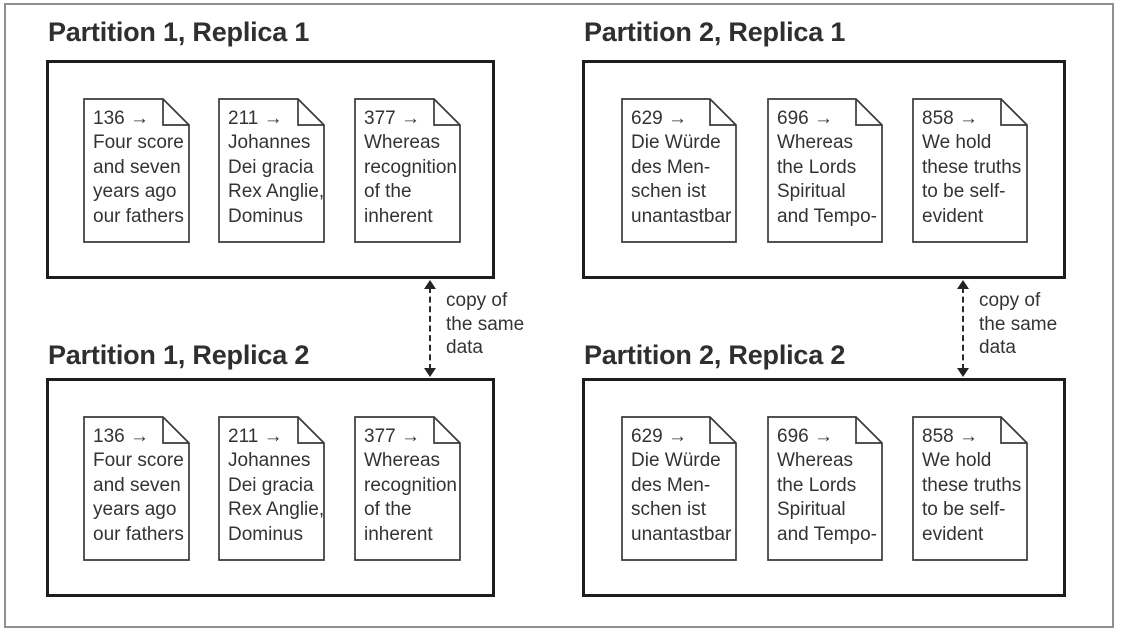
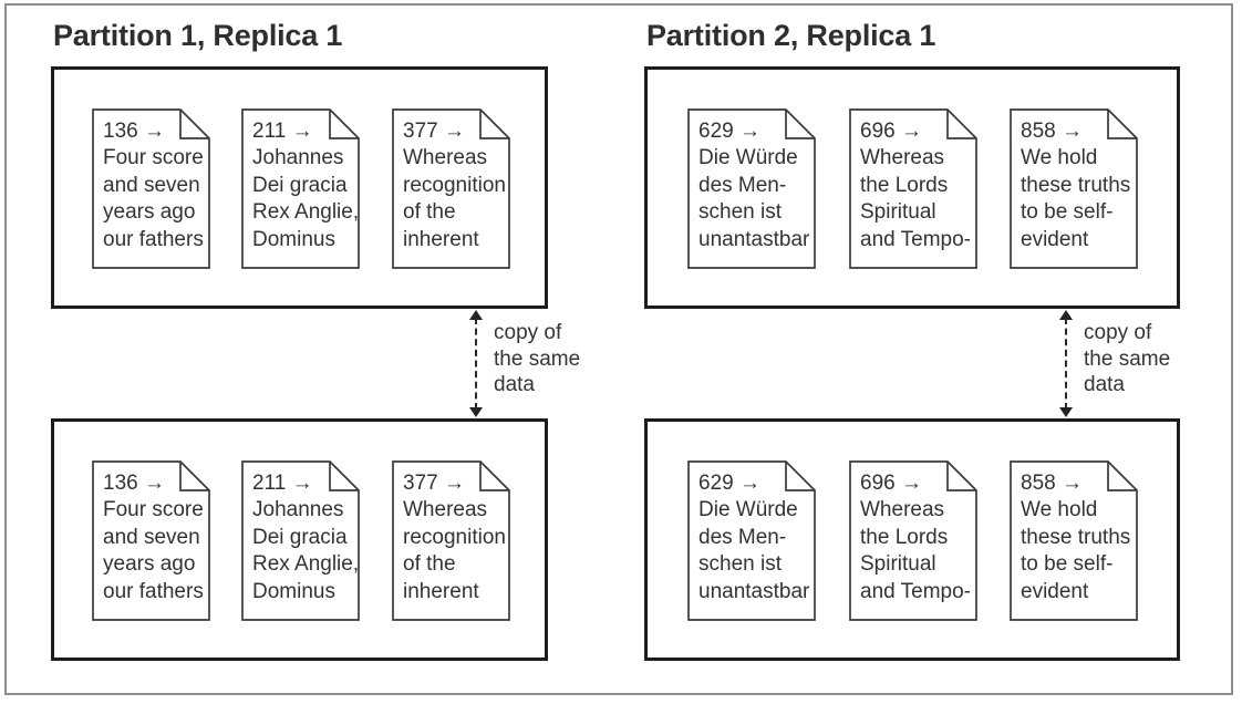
  Partition 1, Replica 1
  Partition 2, Replica 1
- Partition 1, Replica 2
- Partition 2, Replica 2
  136 →
  Four score
  and seven
  years ago
  our fathers
  211 →
  Johannes
  Dei gracia
  Rex Anglie,
  Dominus
  377 →
  Whereas
  recognition
  of the
  inherent
  629 →
  Die Würde
  des Men-
  schen ist
  unantastbar
  696 →
  Whereas
  the Lords
  Spiritual
  and Tempo-
  858 →
  We hold
  these truths
  to be self-
  evident
  136 →
  Four score
  and seven
  years ago
  our fathers
  211 →
  Johannes
  Dei gracia
  Rex Anglie,
  Dominus
  377 →
  Whereas
  recognition
  of the
  inherent
  629 →
  Die Würde
  des Men-
  schen ist
  unantastbar
  696 →
  Whereas
  the Lords
  Spiritual
  and Tempo-
  858 →
  We hold
  these truths
  to be self-
  evident
  copy of
  the same
  data
  copy of
  the same
  data
